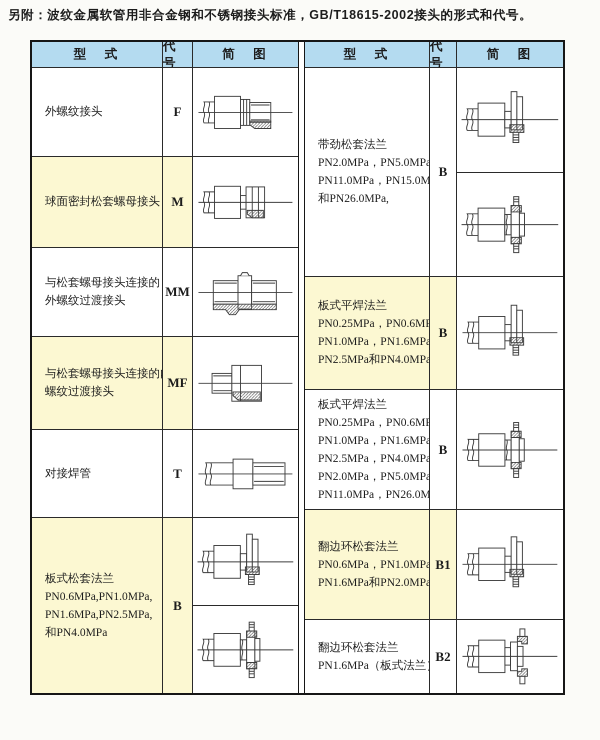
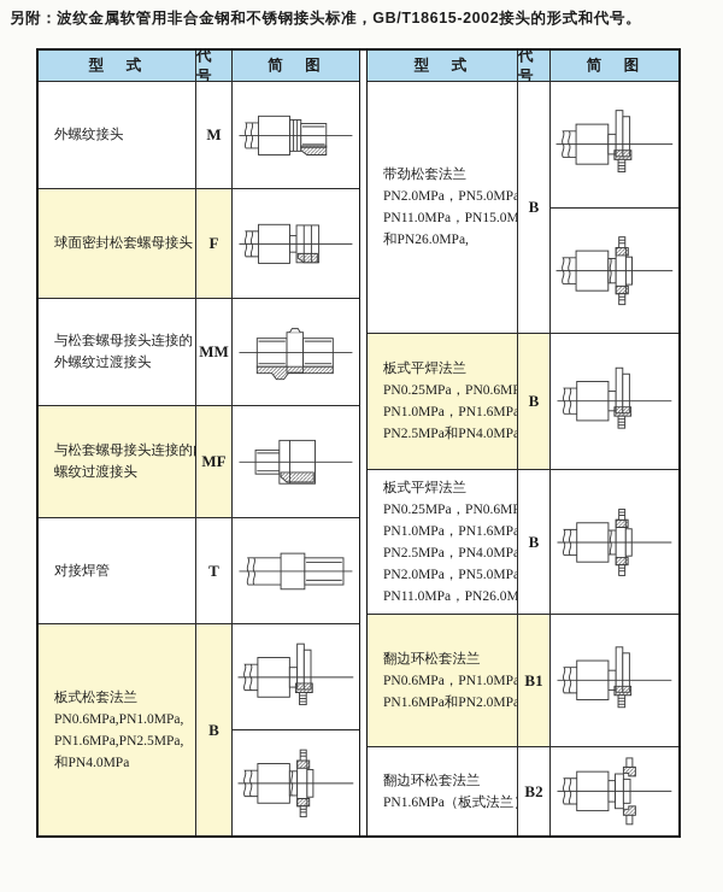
  另附：波纹金属软管用非合金钢和不锈钢接头标准，GB/T18615-2002接头的形式和代号。
  型 式
  代号
  简 图
  外螺纹接头
- F
+ M
  球面密封松套螺母接头
- M
+ F
  与松套螺母接头连接的
  外螺纹过渡接头
  MM
  与松套螺母接头连接的
  螺纹过渡接头
  MF
  对接焊管
  T
  板式松套法兰
  PN0.6MPa,PN1.0MPa,
  PN1.6MPa,PN2.5MPa,
  和PN4.0MPa
  B
  型 式
  代号
  简 图
  带劲松套法兰
  PN2.0MPa，PN5.0MPa
  PN11.0MPa，PN15.0M
  和PN26.0MPa,
  B
  板式平焊法兰
  PN0.25MPa，PN0.6MP
  PN1.0MPa，PN1.6MPa
  PN2.5MPa和PN4.0MPa
  B
  板式平焊法兰
  PN0.25MPa，PN0.6MP
  PN1.0MPa，PN1.6MPa
  PN2.5MPa，PN4.0MPa
  PN2.0MPa，PN5.0MPa
  PN11.0MPa，PN26.0M
  B
  翻边环松套法兰
  PN0.6MPa，PN1.0MPa
  PN1.6MPa和PN2.0MPa
  B1
  翻边环松套法兰
  PN1.6MPa（板式法兰
  B2
